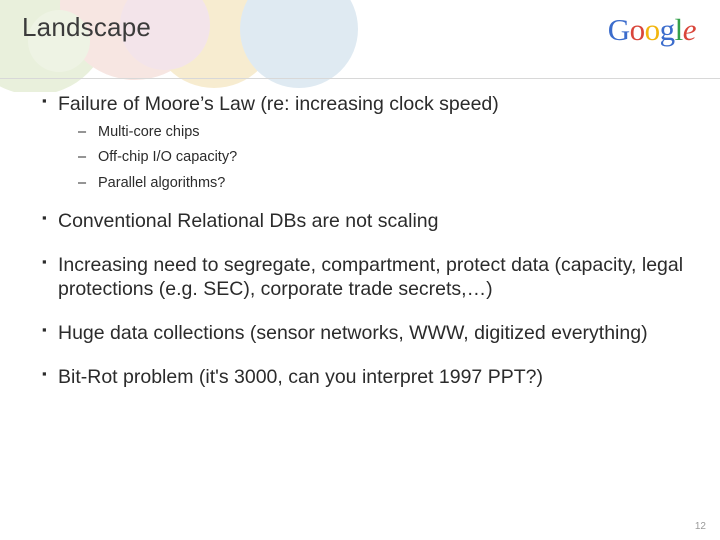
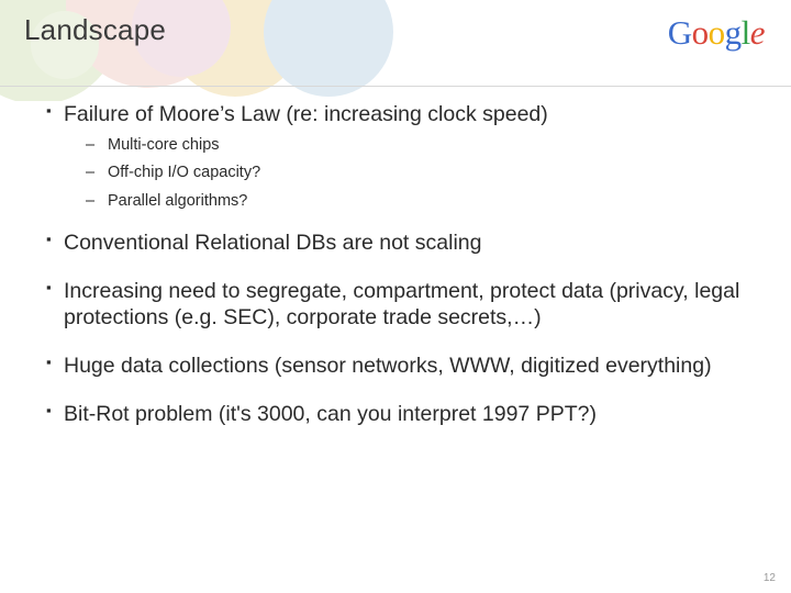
  Landscape
  Google
  ▪
  Failure of Moore’s Law (re: increasing clock speed)
  –
  Multi-core chips
  –
  Off-chip I/O capacity?
  –
  Parallel algorithms?
  ▪
  Conventional Relational DBs are not scaling
  ▪
- Increasing need to segregate, compartment, protect data (capacity, legal protections (e.g. SEC), corporate trade secrets,…)
+ Increasing need to segregate, compartment, protect data (privacy, legal protections (e.g. SEC), corporate trade secrets,…)
  ▪
  Huge data collections (sensor networks, WWW, digitized everything)
  ▪
  Bit-Rot problem (it's 3000, can you interpret 1997 PPT?)
  12
